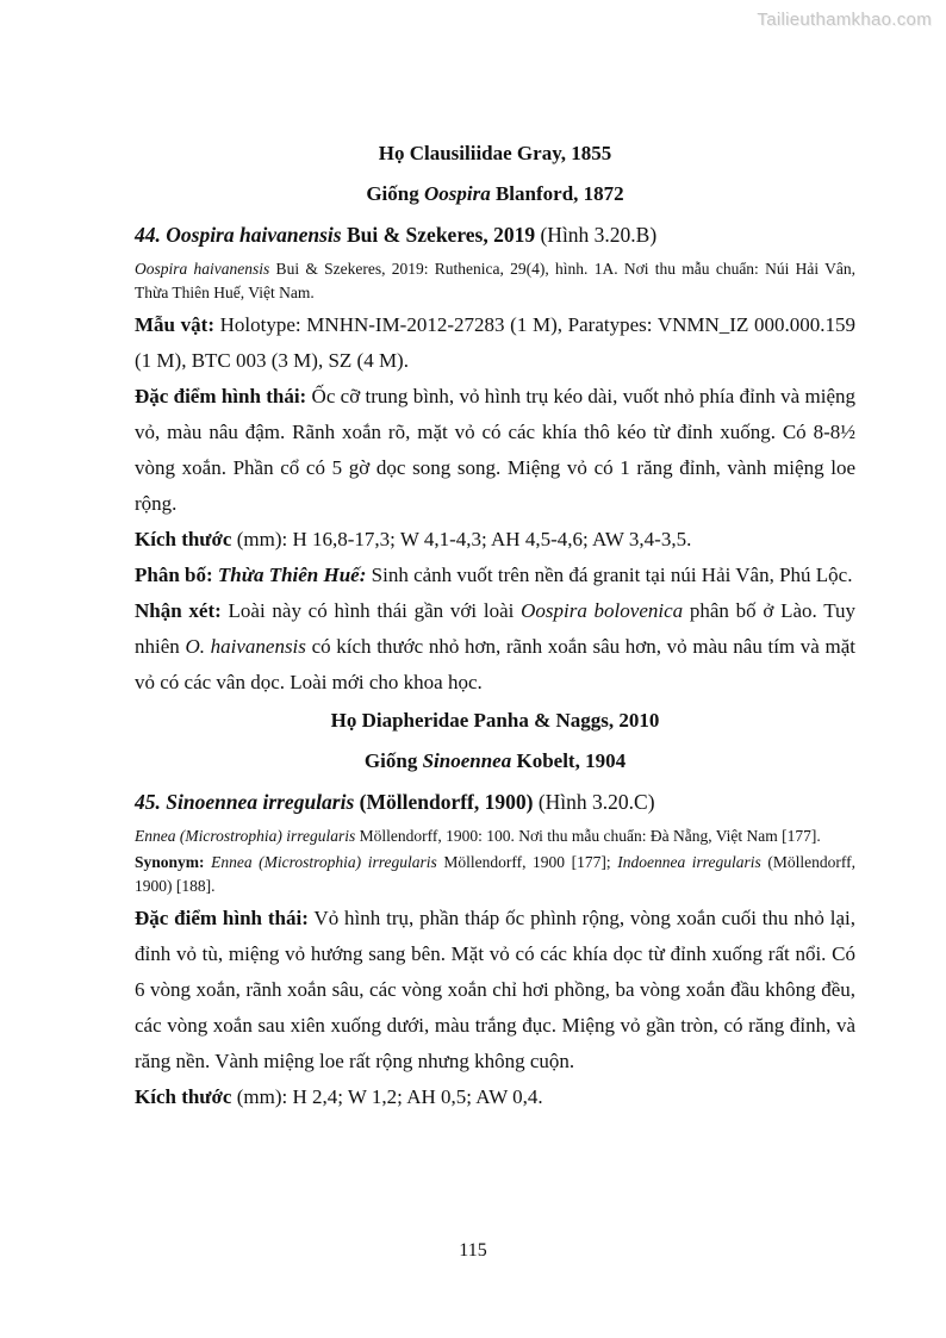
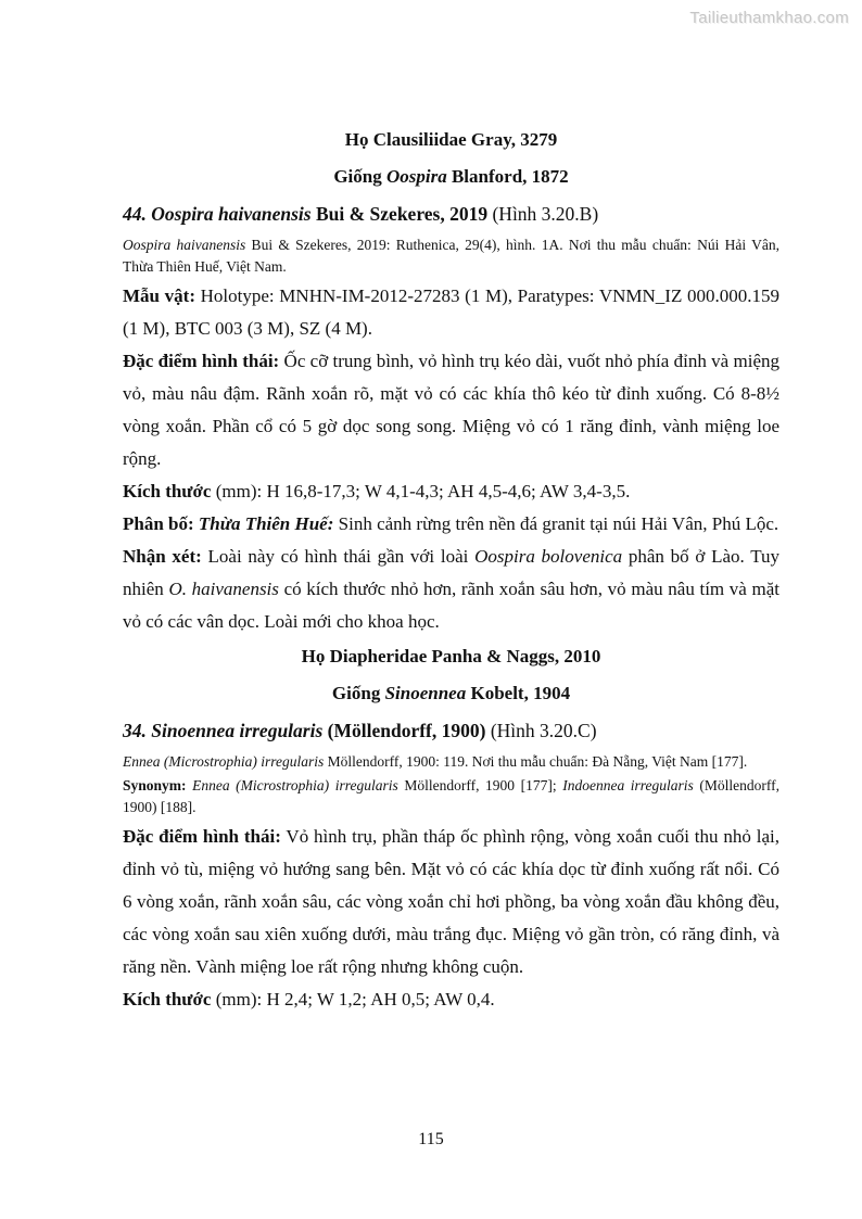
  Tailieuthamkhao.com
- Họ Clausiliidae Gray, 1855
+ Họ Clausiliidae Gray, 3279
  Giống Oospira Blanford, 1872
  44. Oospira haivanensis Bui & Szekeres, 2019 (Hình 3.20.B)
  Oospira haivanensis Bui & Szekeres, 2019: Ruthenica, 29(4), hình. 1A. Nơi thu mẫu chuẩn: Núi Hải Vân, Thừa Thiên Huế, Việt Nam.
  Mẫu vật: Holotype: MNHN-IM-2012-27283 (1 M), Paratypes: VNMN_IZ 000.000.159 (1 M), BTC 003 (3 M), SZ (4 M).
  Đặc điểm hình thái: Ốc cỡ trung bình, vỏ hình trụ kéo dài, vuốt nhỏ phía đỉnh và miệng vỏ, màu nâu đậm. Rãnh xoắn rõ, mặt vỏ có các khía thô kéo từ đỉnh xuống. Có 8-8½ vòng xoắn. Phần cổ có 5 gờ dọc song song. Miệng vỏ có 1 răng đỉnh, vành miệng loe rộng.
  Kích thước (mm): H 16,8-17,3; W 4,1-4,3; AH 4,5-4,6; AW 3,4-3,5.
- Phân bố: Thừa Thiên Huế: Sinh cảnh vuốt trên nền đá granit tại núi Hải Vân, Phú Lộc.
+ Phân bố: Thừa Thiên Huế: Sinh cảnh rừng trên nền đá granit tại núi Hải Vân, Phú Lộc.
  Nhận xét: Loài này có hình thái gần với loài Oospira bolovenica phân bố ở Lào. Tuy nhiên O. haivanensis có kích thước nhỏ hơn, rãnh xoắn sâu hơn, vỏ màu nâu tím và mặt vỏ có các vân dọc. Loài mới cho khoa học.
  Họ Diapheridae Panha & Naggs, 2010
  Giống Sinoennea Kobelt, 1904
- 45. Sinoennea irregularis (Möllendorff, 1900) (Hình 3.20.C)
+ 34. Sinoennea irregularis (Möllendorff, 1900) (Hình 3.20.C)
- Ennea (Microstrophia) irregularis Möllendorff, 1900: 100. Nơi thu mẫu chuẩn: Đà Nẵng, Việt Nam [177].
+ Ennea (Microstrophia) irregularis Möllendorff, 1900: 119. Nơi thu mẫu chuẩn: Đà Nẵng, Việt Nam [177].
  Synonym: Ennea (Microstrophia) irregularis Möllendorff, 1900 [177]; Indoennea irregularis (Möllendorff, 1900) [188].
  Đặc điểm hình thái: Vỏ hình trụ, phần tháp ốc phình rộng, vòng xoắn cuối thu nhỏ lại, đỉnh vỏ tù, miệng vỏ hướng sang bên. Mặt vỏ có các khía dọc từ đỉnh xuống rất nổi. Có 6 vòng xoắn, rãnh xoắn sâu, các vòng xoắn chỉ hơi phồng, ba vòng xoắn đầu không đều, các vòng xoắn sau xiên xuống dưới, màu trắng đục. Miệng vỏ gần tròn, có răng đỉnh, và răng nền. Vành miệng loe rất rộng nhưng không cuộn.
  Kích thước (mm): H 2,4; W 1,2; AH 0,5; AW 0,4.
  115
